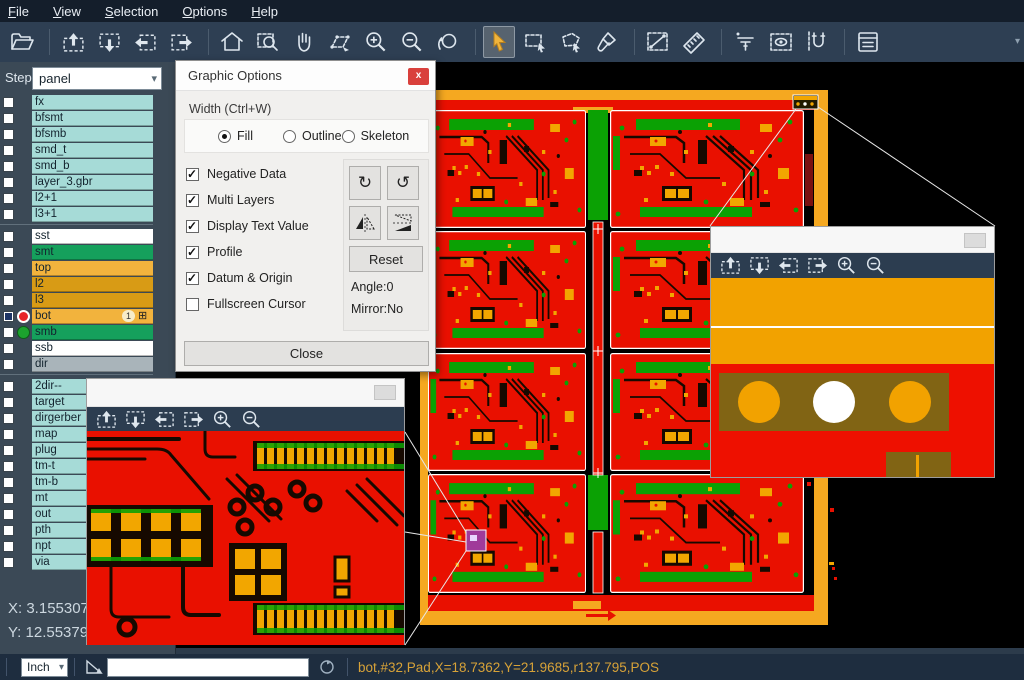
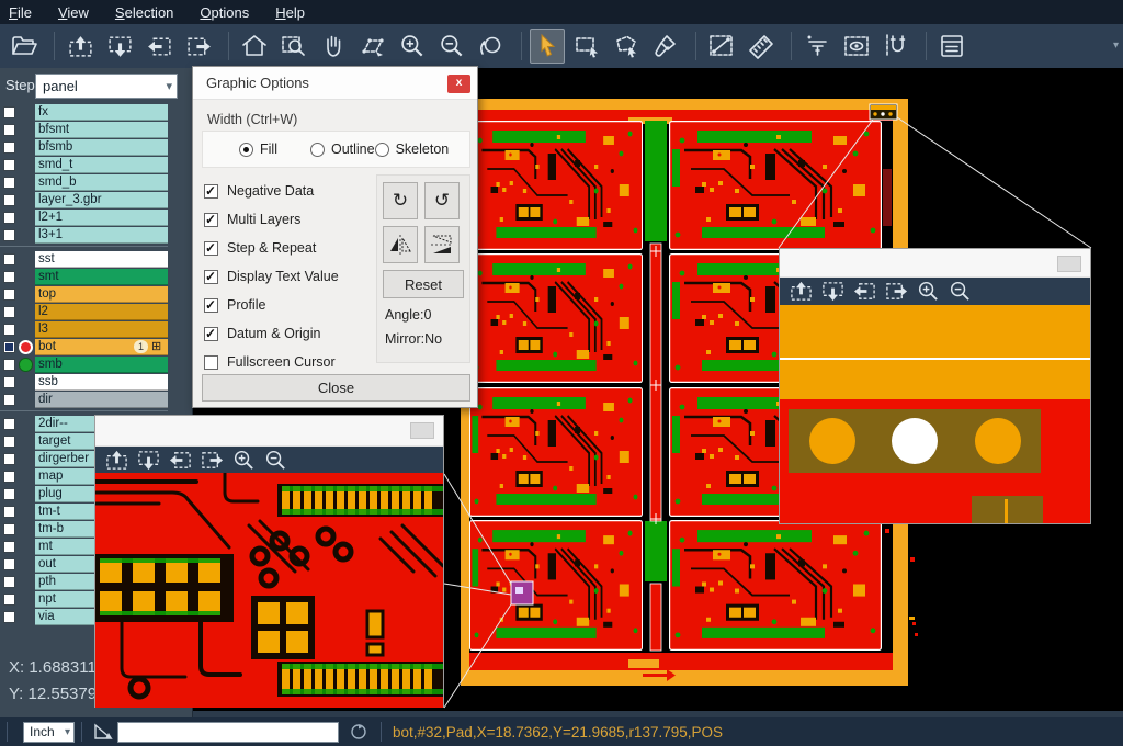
  File
  View
  Selection
  Options
  Help
  ▾
  Step
  panel
  ▾
  fx
  bfsmt
  bfsmb
  smd_t
  smd_b
  layer_3.gbr
  l2+1
  l3+1
  sst
  smt
  top
  l2
  l3
  bot
  1
  smb
  ssb
  dir
  2dir--
  target
  dirgerber
  map
  plug
  tm-t
  tm-b
  mt
  out
  pth
  npt
  via
- X: 3.155307
+ X: 1.688311
  Y: 12.55379
  Graphic Options
  x
  Width (Ctrl+W)
  Fill
  Outline
  Skeleton
  Negative Data
  Multi Layers
+ Step & Repeat
  Display Text Value
  Profile
  Datum & Origin
  Fullscreen Cursor
  ↻
  ↺
  Reset
  Angle:0
  Mirror:No
  Close
  Inch
  ▾
  bot,#32,Pad,X=18.7362,Y=21.9685,r137.795,POS
